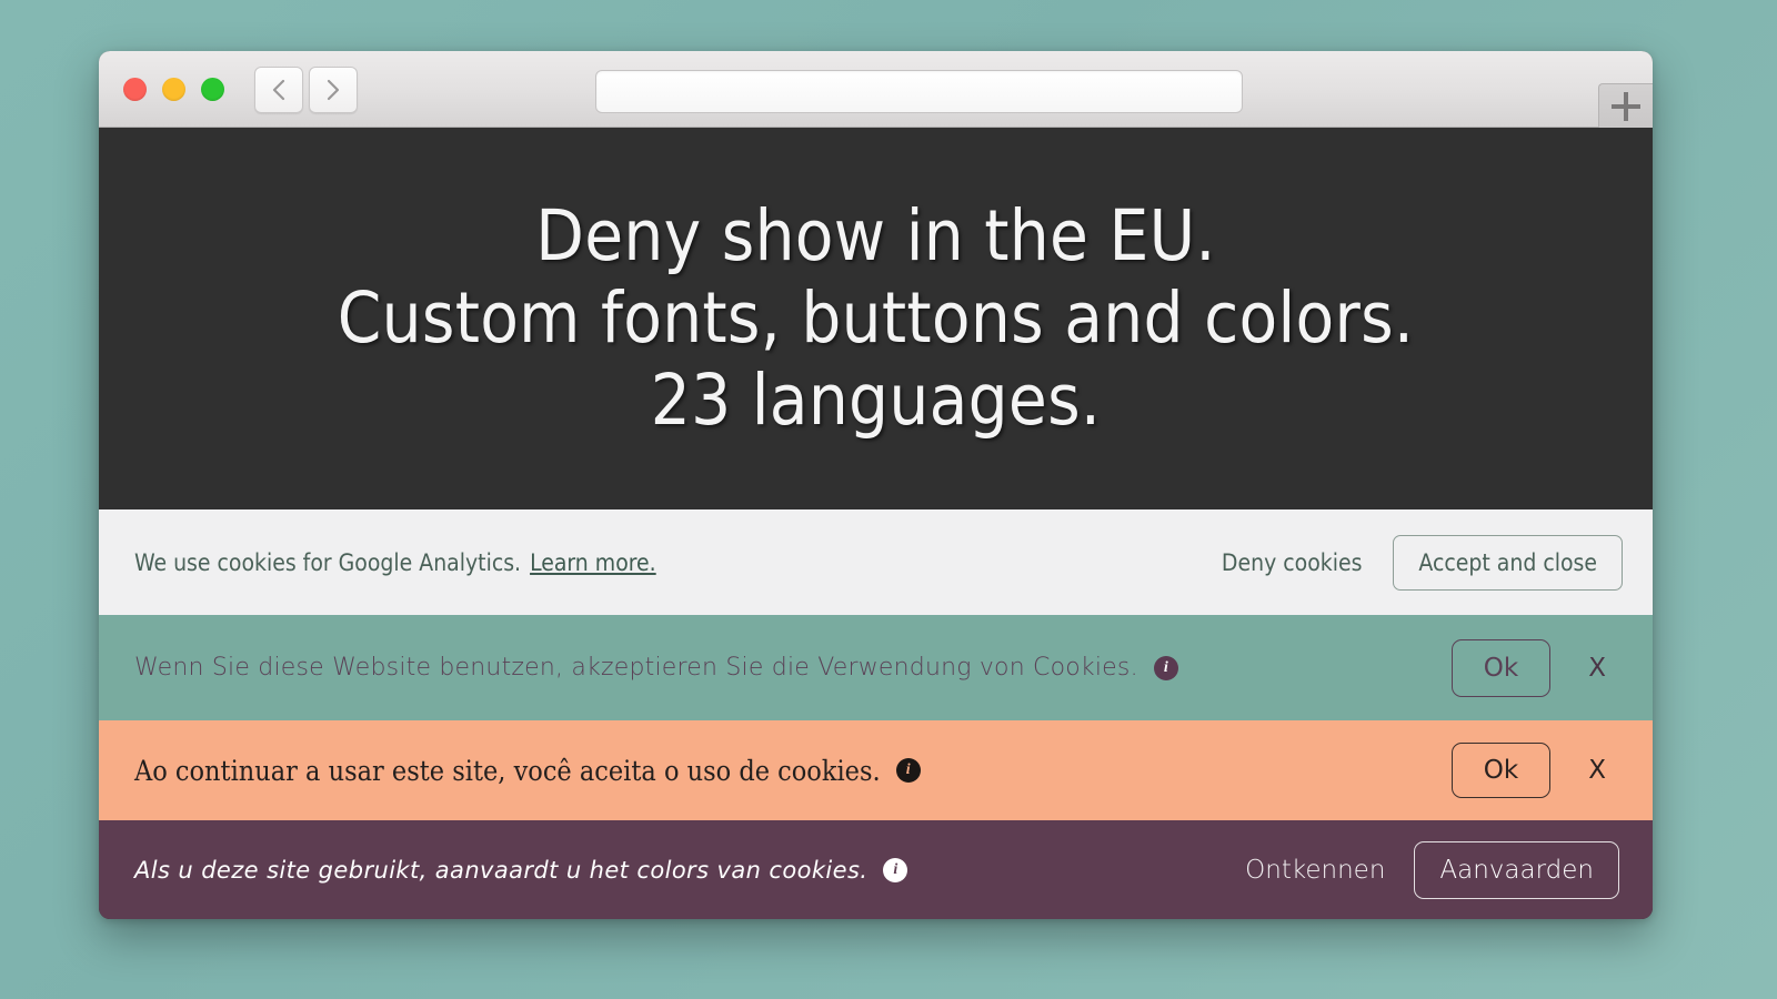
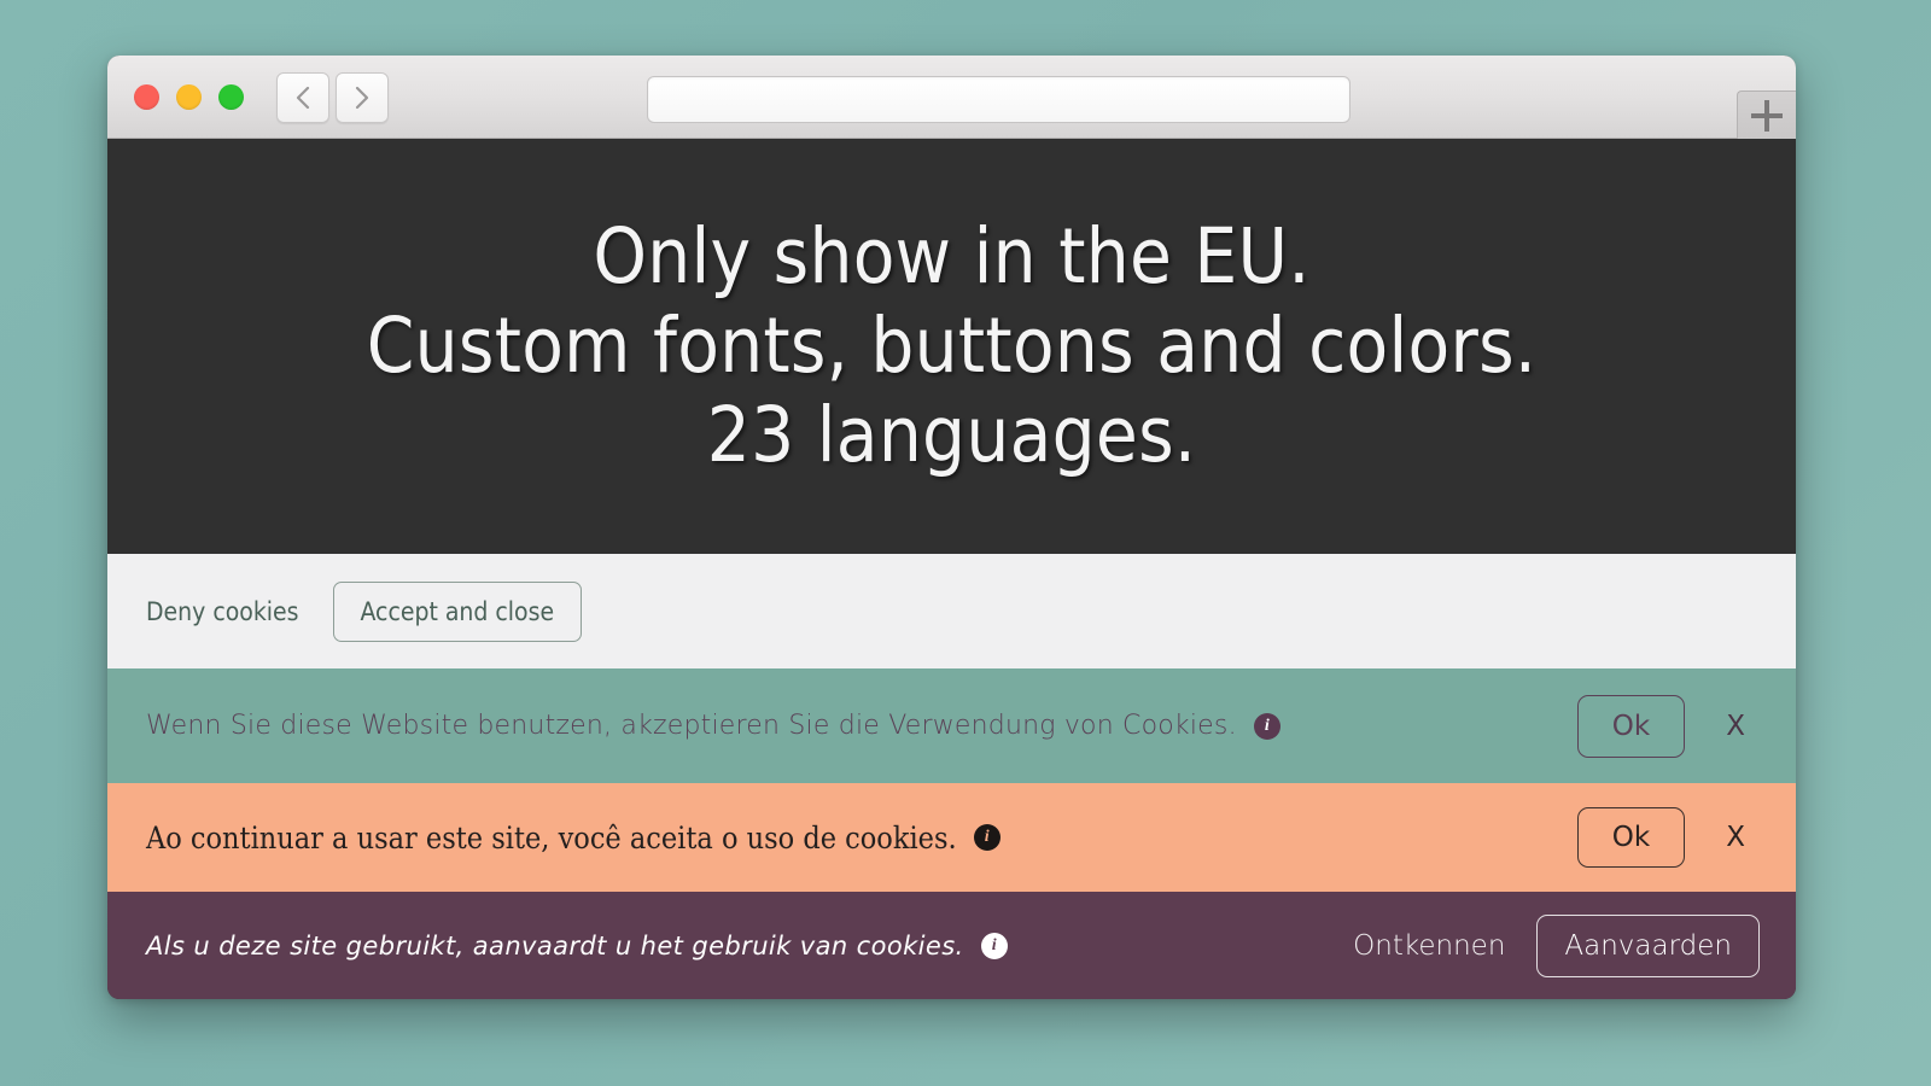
- Deny show in the EU.
+ Only show in the EU.
  Custom fonts, buttons and colors.
  23 languages.
- We use cookies for Google Analytics.
- Learn more.
  Deny cookies
  Accept and close
  Wenn Sie diese Website benutzen, akzeptieren Sie die Verwendung von Cookies.
  i
  Ok
  X
  Ao continuar a usar este site, você aceita o uso de cookies.
  i
  Ok
  X
- Als u deze site gebruikt, aanvaardt u het colors van cookies.
+ Als u deze site gebruikt, aanvaardt u het gebruik van cookies.
  i
  Ontkennen
  Aanvaarden
